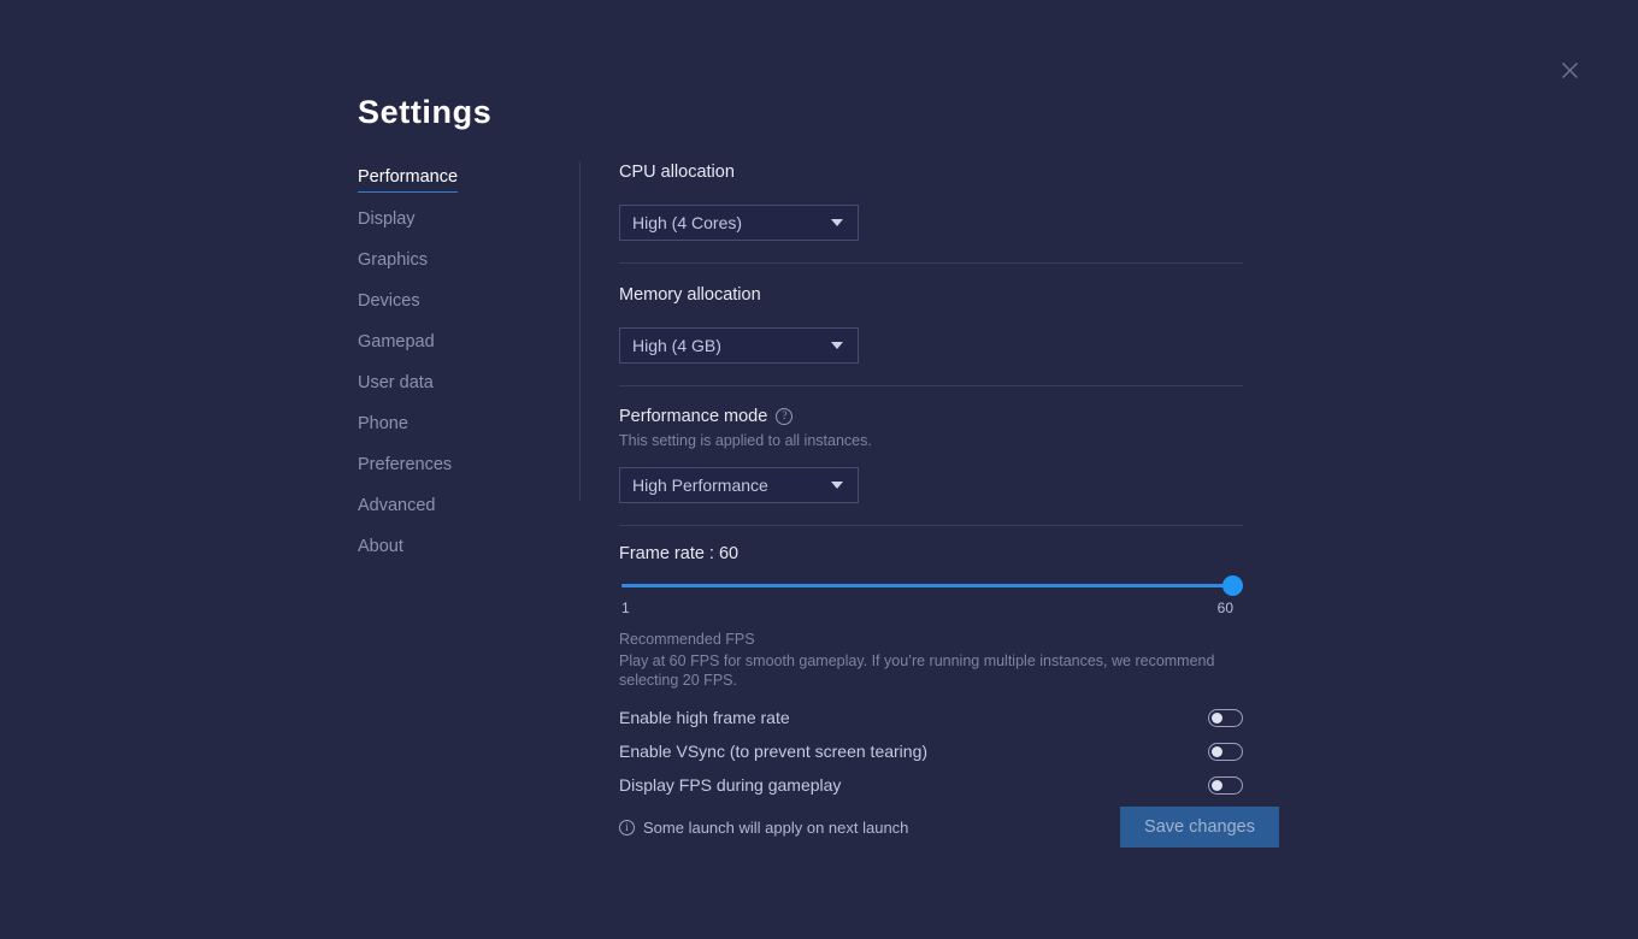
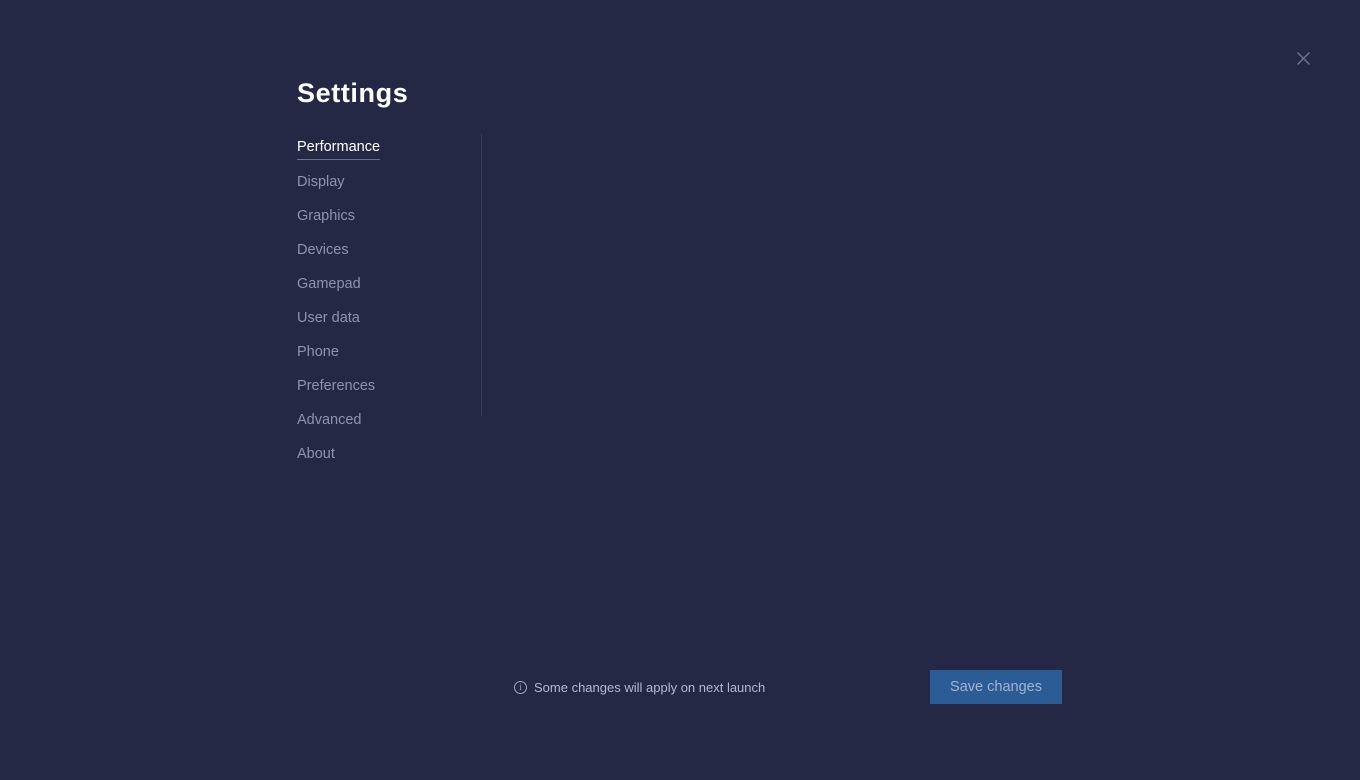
  Settings
  Performance
  Display
  Graphics
  Devices
  Gamepad
  User data
  Phone
  Preferences
  Advanced
  About
- CPU allocation
- High (4 Cores)
- Memory allocation
- High (4 GB)
- Performance mode
- ?
- This setting is applied to all instances.
- High Performance
- Frame rate : 60
- 1
- 60
- Recommended FPS
- Play at 60 FPS for smooth gameplay. If you’re running multiple instances, we recommend selecting 20 FPS.
- Enable high frame rate
- Enable VSync (to prevent screen tearing)
- Display FPS during gameplay
  i
- Some launch will apply on next launch
+ Some changes will apply on next launch
  Save changes
